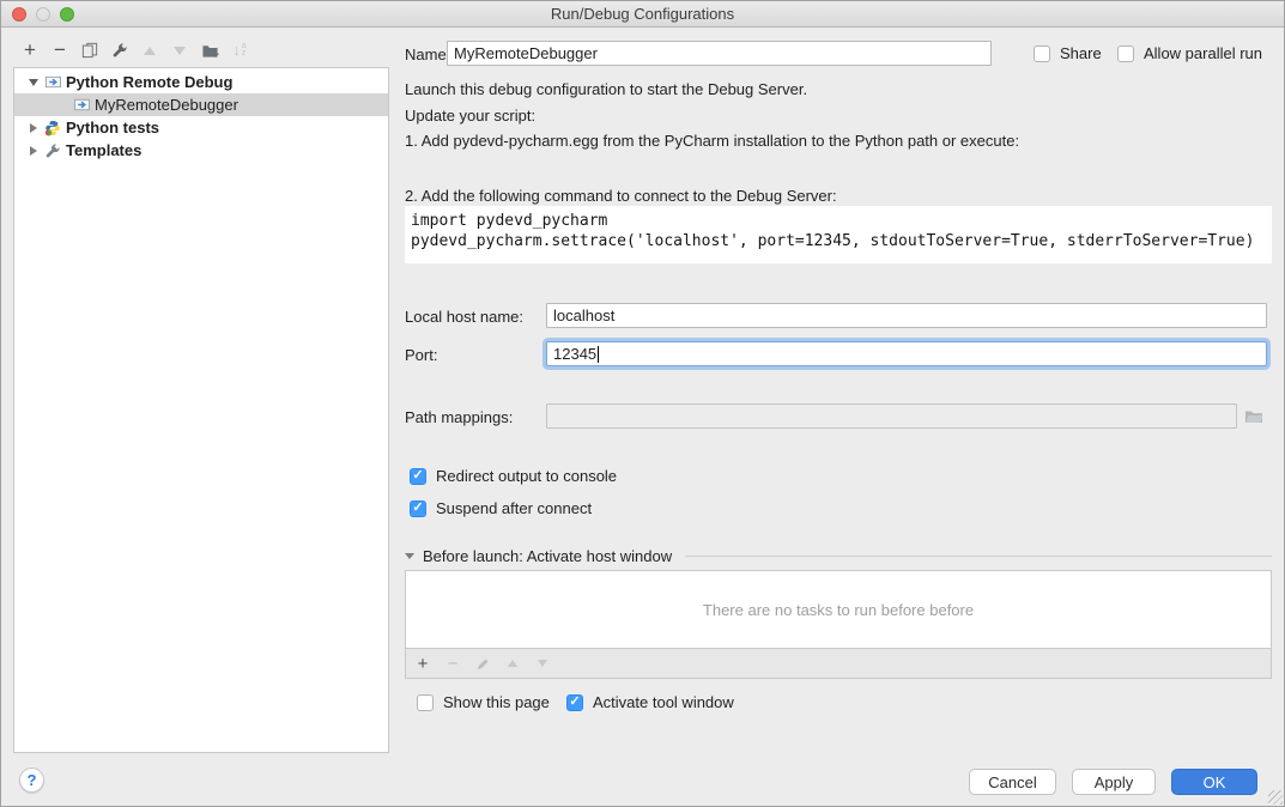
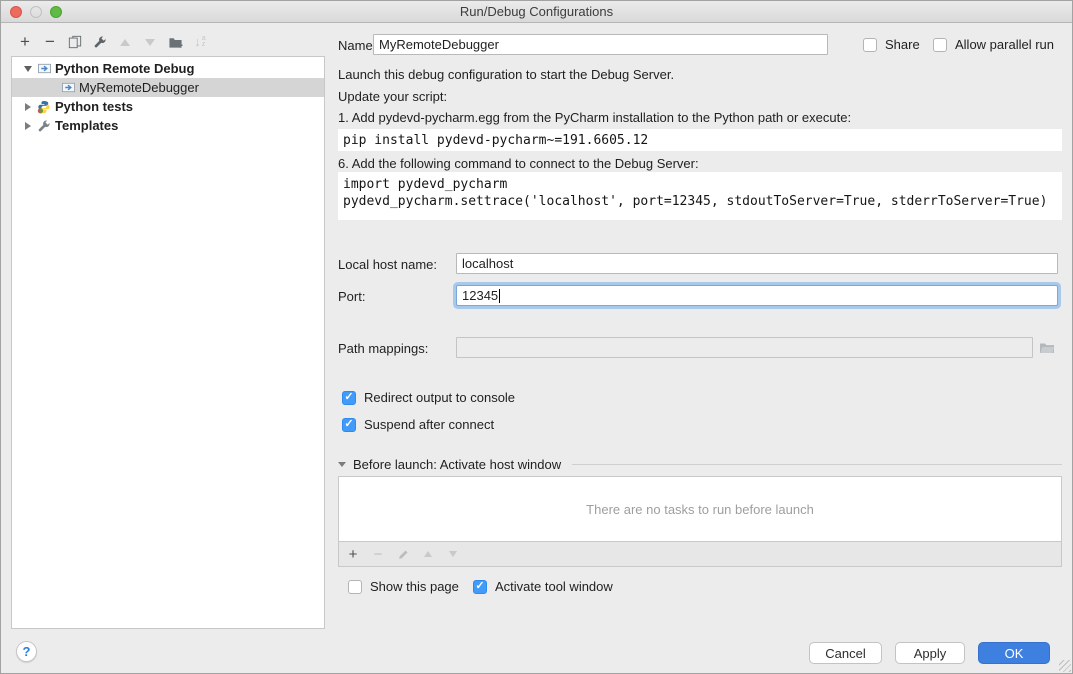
  Run/Debug Configurations
  +
  −
  ↓
  Python Remote Debug
  MyRemoteDebugger
  Python tests
  Templates
  Name
  MyRemoteDebugger
  Share
  Allow parallel run
  Launch this debug configuration to start the Debug Server.
  Update your script:
  1. Add pydevd-pycharm.egg from the PyCharm installation to the Python path or execute:
+ pip install pydevd-pycharm~=191.6605.12
- 2. Add the following command to connect to the Debug Server:
+ 6. Add the following command to connect to the Debug Server:
  import pydevd_pycharm pydevd_pycharm.settrace('localhost', port=12345, stdoutToServer=True, stderrToServer=True)
  Local host name:
  localhost
  Port:
  12345
  Path mappings:
  Redirect output to console
  Suspend after connect
  Before launch: Activate host window
- There are no tasks to run before before
+ There are no tasks to run before launch
  +
  Show this page
  Activate tool window
  ?
  Cancel
  Apply
  OK
